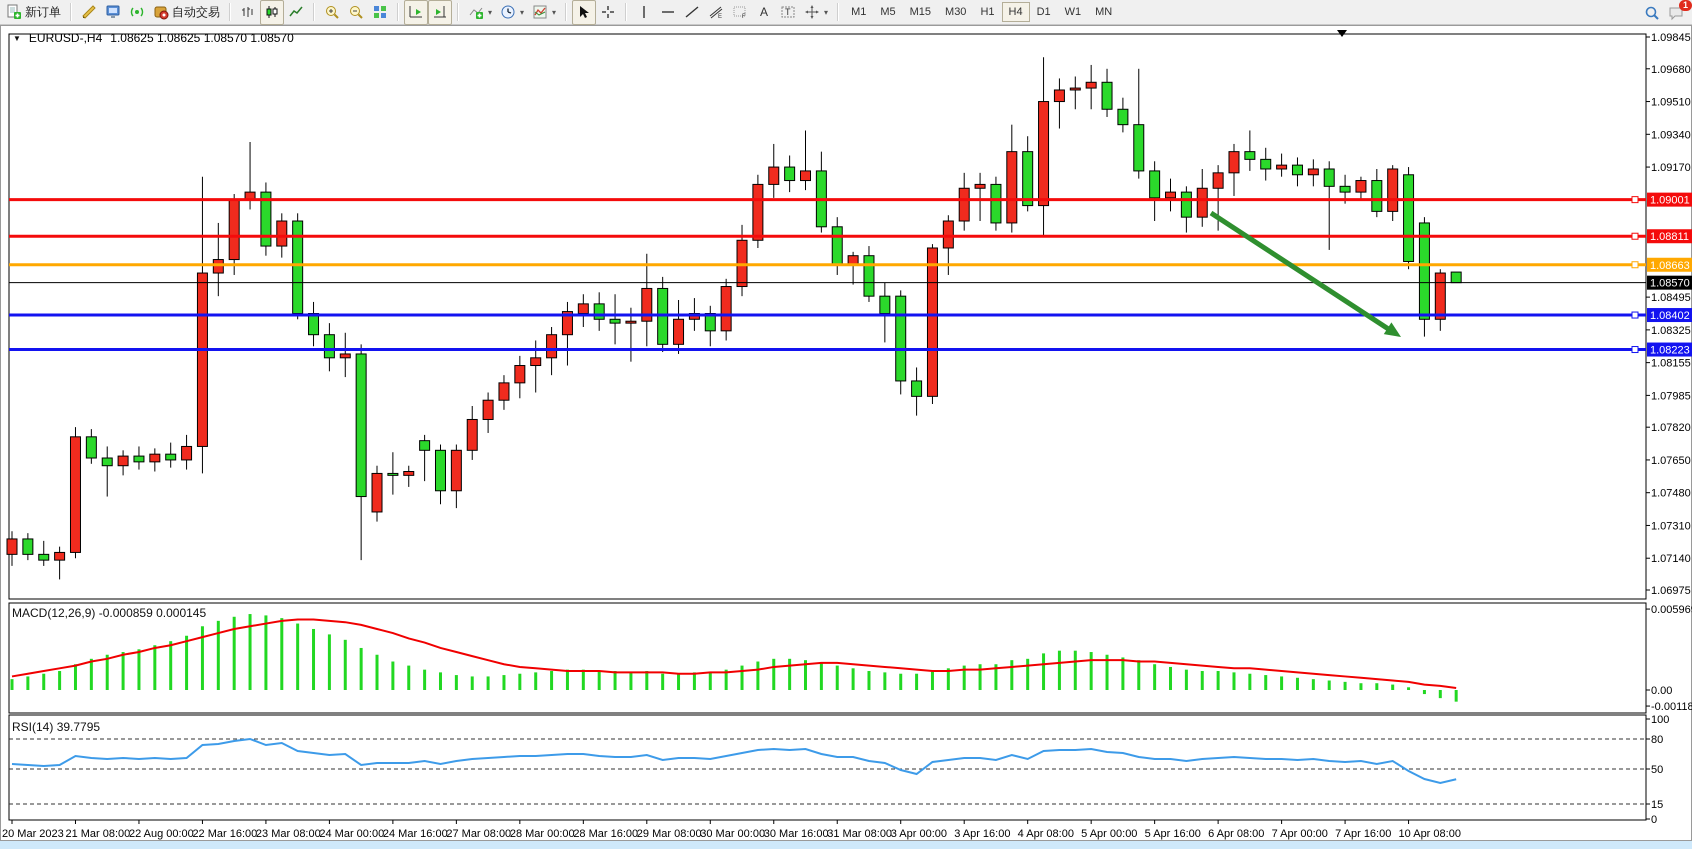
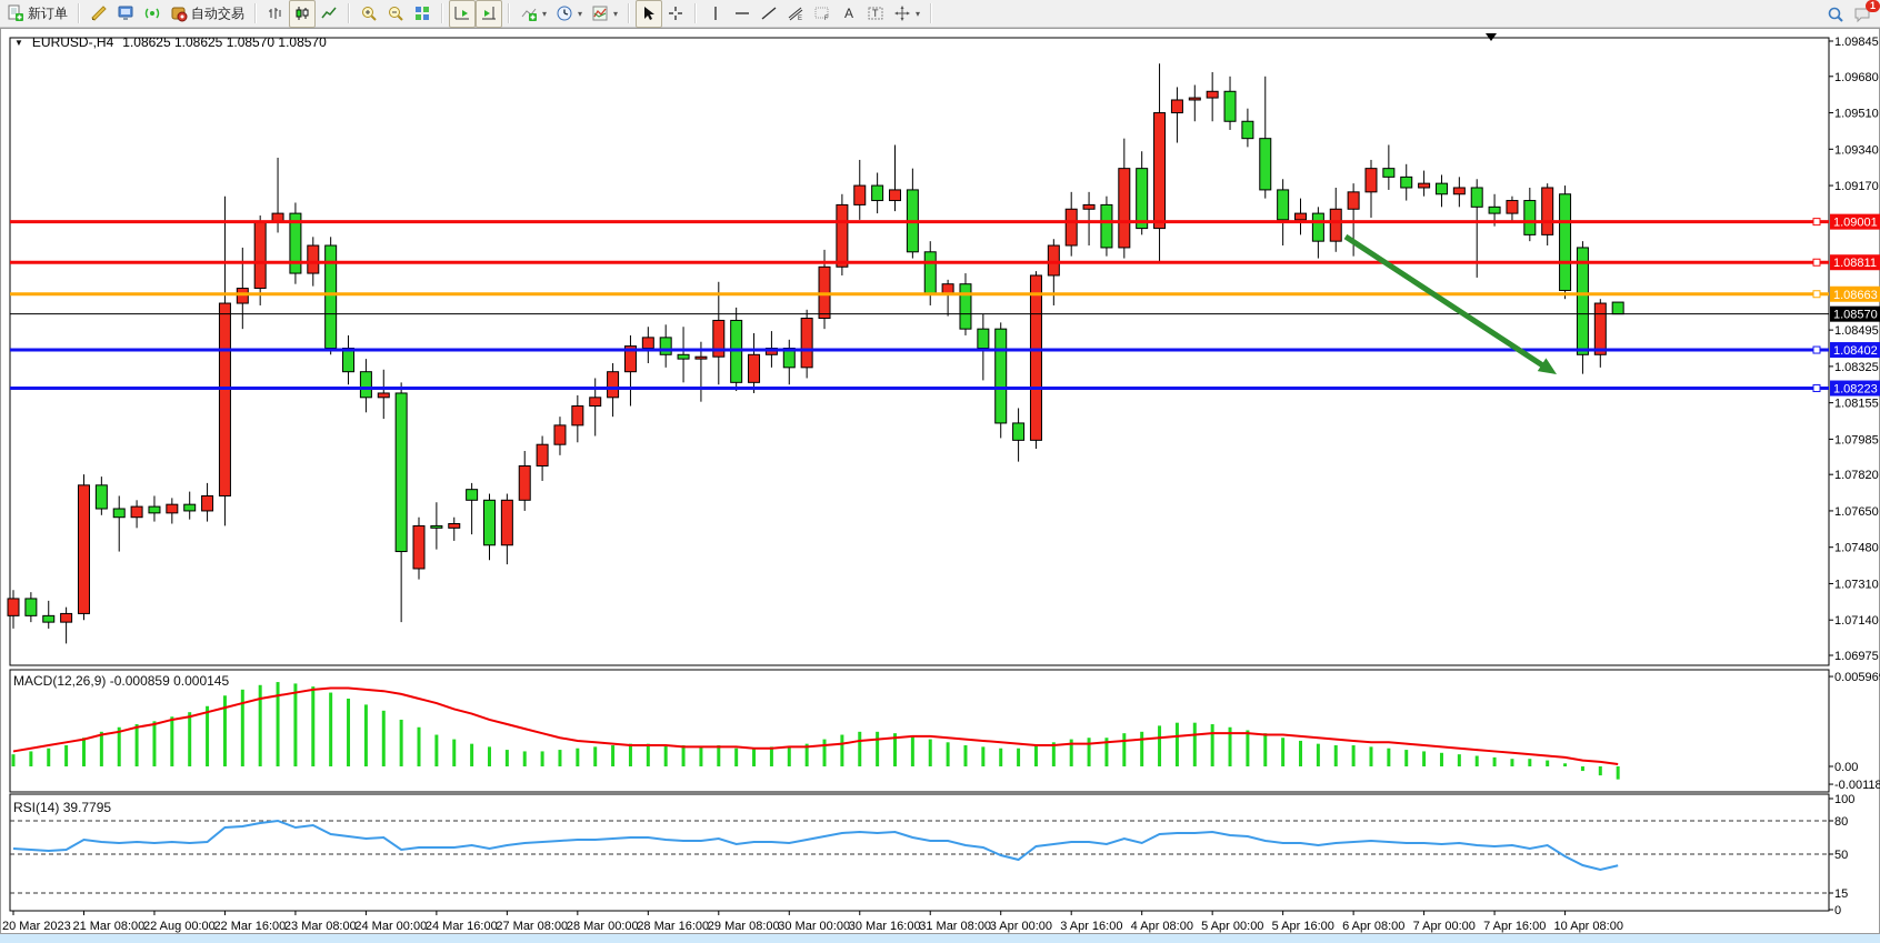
  新订单
  自动交易
  ▾
  ▾
  ▾
  A
  T
  ▾
- M1
- M5
- M15
- M30
- H1
- H4
- D1
- W1
- MN
  1
  1.09845
  1.09680
  1.09510
  1.09340
  1.09170
  1.08495
  1.08325
  1.08155
  1.07985
  1.07820
  1.07650
  1.07480
  1.07310
  1.07140
  1.06975
  1.09001
  1.08811
  1.08663
  1.08402
  1.08223
  1.08570
  0.00596
  0.00
  -0.00118
  100
  80
  50
  15
  0
  20 Mar 2023
  21 Mar 08:00
  22 Aug 00:00
  22 Mar 16:00
  23 Mar 08:00
  24 Mar 00:00
  24 Mar 16:00
  27 Mar 08:00
  28 Mar 00:00
  28 Mar 16:00
  29 Mar 08:00
  30 Mar 00:00
  30 Mar 16:00
  31 Mar 08:00
  3 Apr 00:00
  3 Apr 16:00
  4 Apr 08:00
  5 Apr 00:00
  5 Apr 16:00
  6 Apr 08:00
  7 Apr 00:00
  7 Apr 16:00
  10 Apr 08:00
  ▼
  EURUSD-,H4
  1.08625 1.08625 1.08570 1.08570
  MACD(12,26,9) -0.000859 0.000145
  RSI(14) 39.7795
